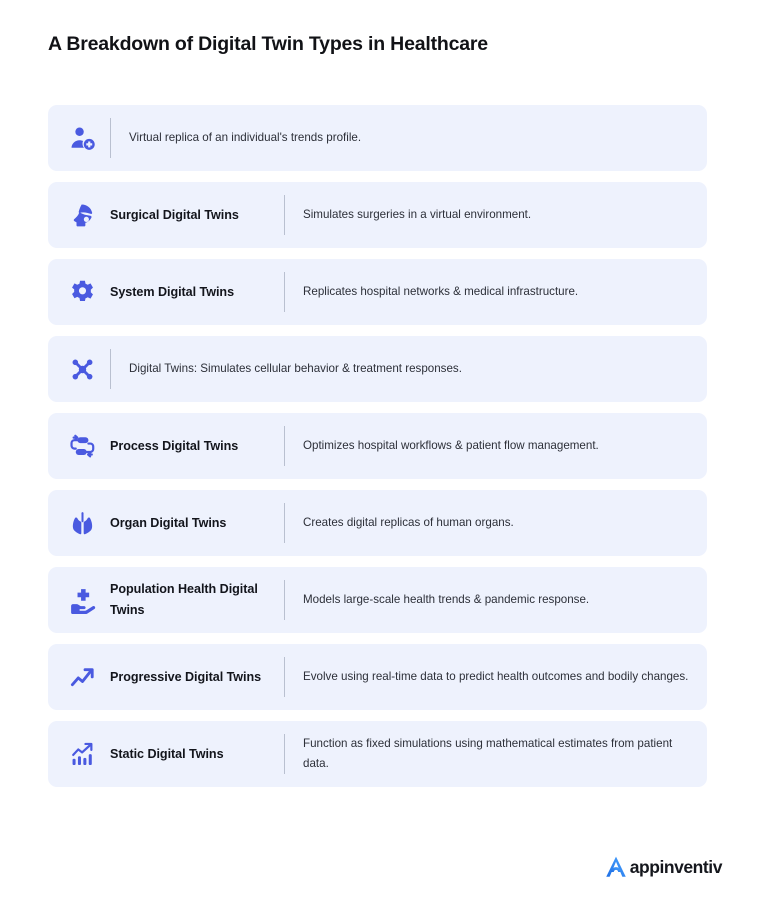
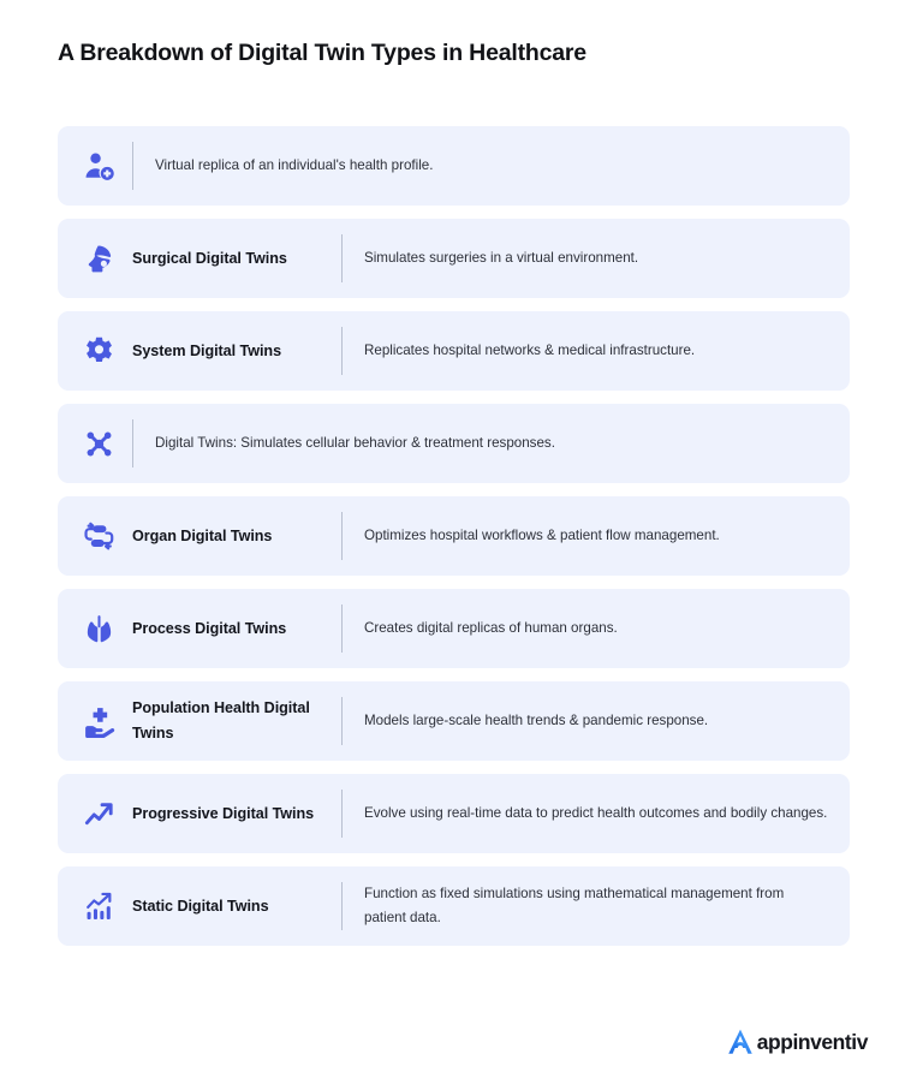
  A Breakdown of Digital Twin Types in Healthcare
- Virtual replica of an individual's trends profile.
+ Virtual replica of an individual's health profile.
  Surgical Digital Twins
  Simulates surgeries in a virtual environment.
  System Digital Twins
  Replicates hospital networks & medical infrastructure.
  Digital Twins: Simulates cellular behavior & treatment responses.
- Process Digital Twins
+ Organ Digital Twins
  Optimizes hospital workflows & patient flow management.
- Organ Digital Twins
+ Process Digital Twins
  Creates digital replicas of human organs.
  Population Health Digital Twins
  Models large-scale health trends & pandemic response.
  Progressive Digital Twins
  Evolve using real-time data to predict health outcomes and bodily changes.
  Static Digital Twins
- Function as fixed simulations using mathematical estimates from patient data.
+ Function as fixed simulations using mathematical management from patient data.
  appinventiv
